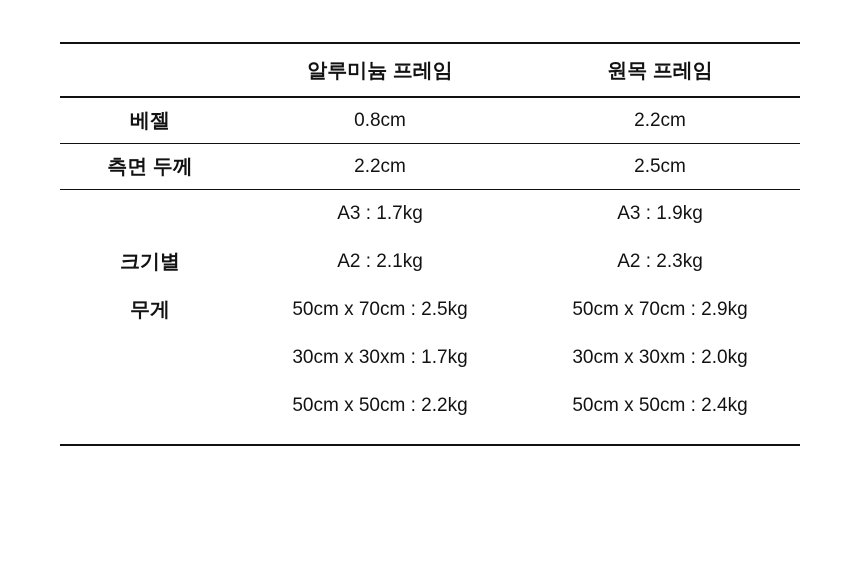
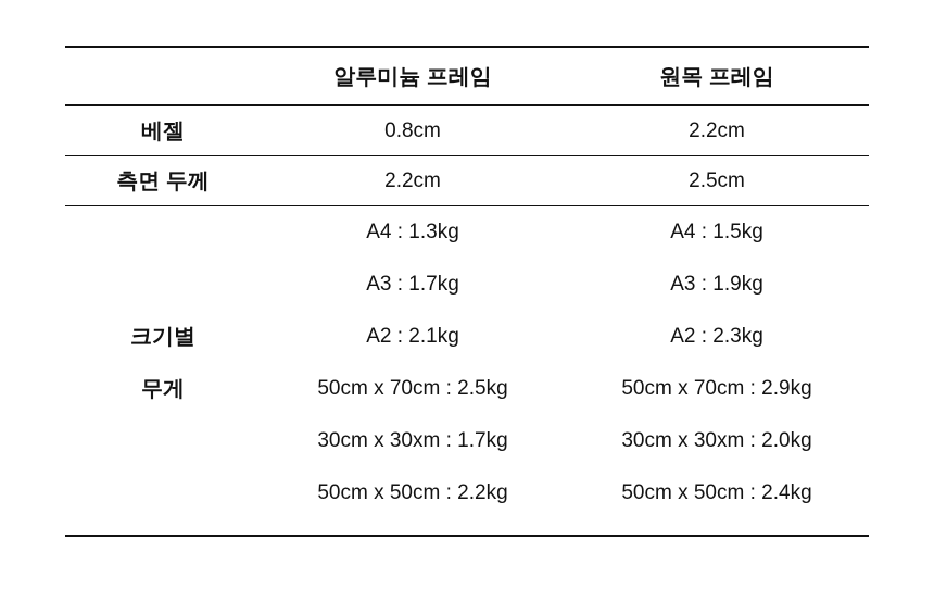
  	알루미늄 프레임	원목 프레임
  베젤	0.8cm	2.2cm
  측면 두께	2.2cm	2.5cm
+ 	A4 : 1.3kg	A4 : 1.5kg
  	A3 : 1.7kg	A3 : 1.9kg
  크기별	A2 : 2.1kg	A2 : 2.3kg
  무게	50cm x 70cm : 2.5kg	50cm x 70cm : 2.9kg
  	30cm x 30xm : 1.7kg	30cm x 30xm : 2.0kg
  	50cm x 50cm : 2.2kg	50cm x 50cm : 2.4kg
